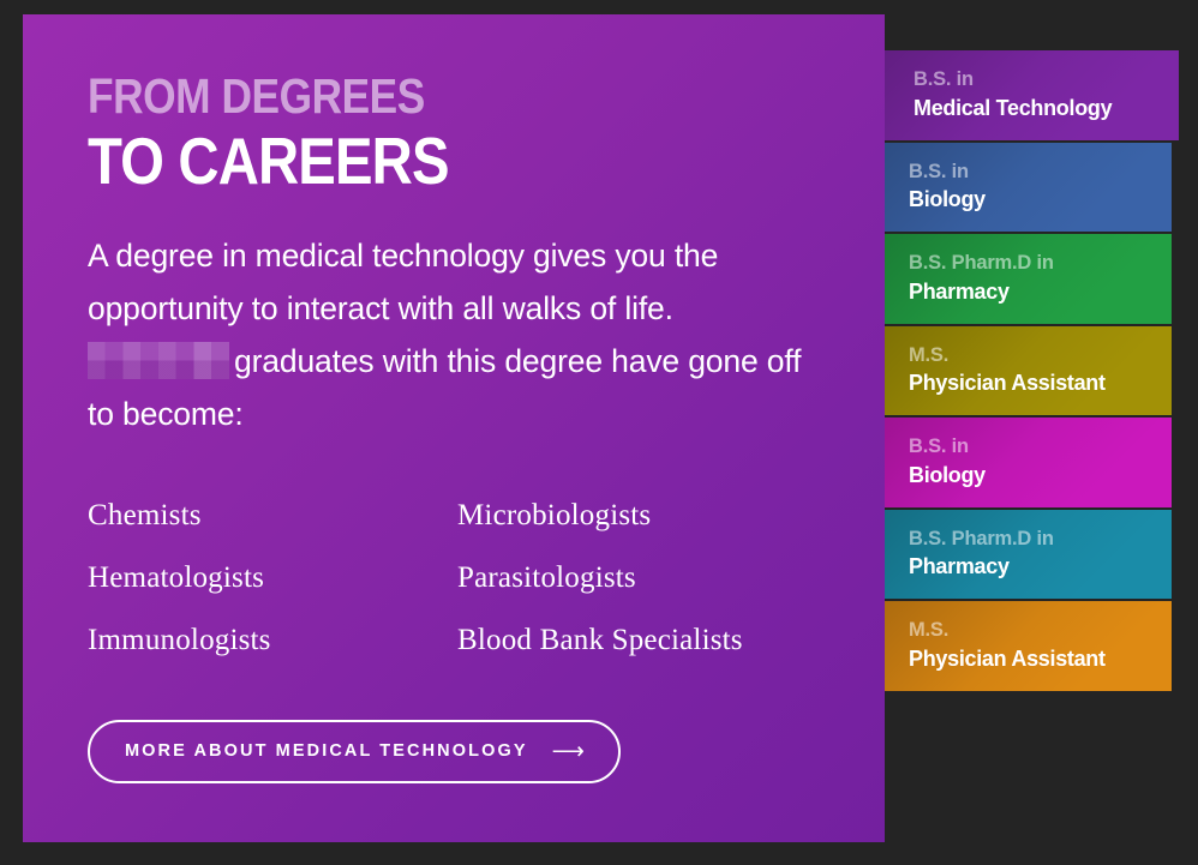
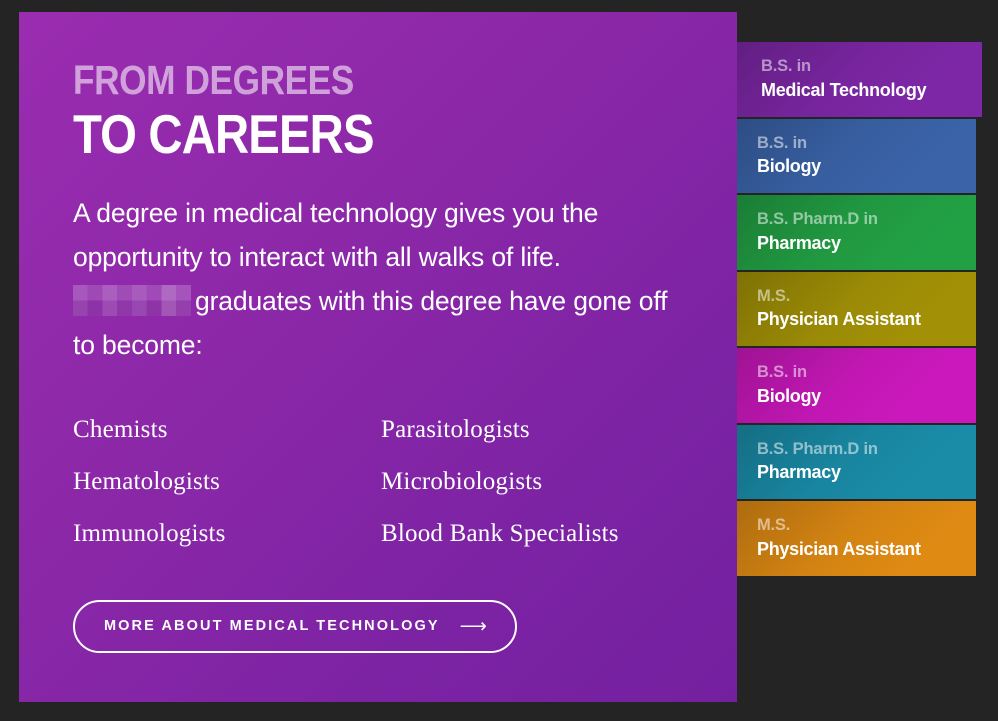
  FROM DEGREES
  TO CAREERS
  A degree in medical technology gives you the opportunity to interact with all walks of life. graduates with this degree have gone off to become:
  Chemists
- Microbiologists
+ Parasitologists
  Hematologists
- Parasitologists
+ Microbiologists
  Immunologists
  Blood Bank Specialists
  MORE ABOUT MEDICAL TECHNOLOGY
  ⟶
  B.S. in
  Medical Technology
  B.S. in
  Biology
  B.S. Pharm.D in
  Pharmacy
  M.S.
  Physician Assistant
  B.S. in
  Biology
  B.S. Pharm.D in
  Pharmacy
  M.S.
  Physician Assistant
